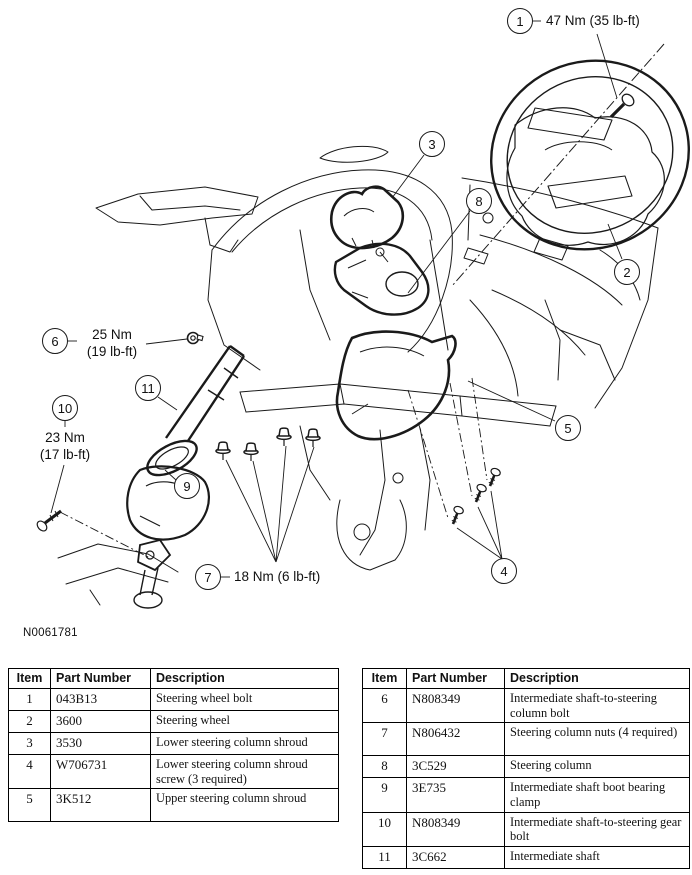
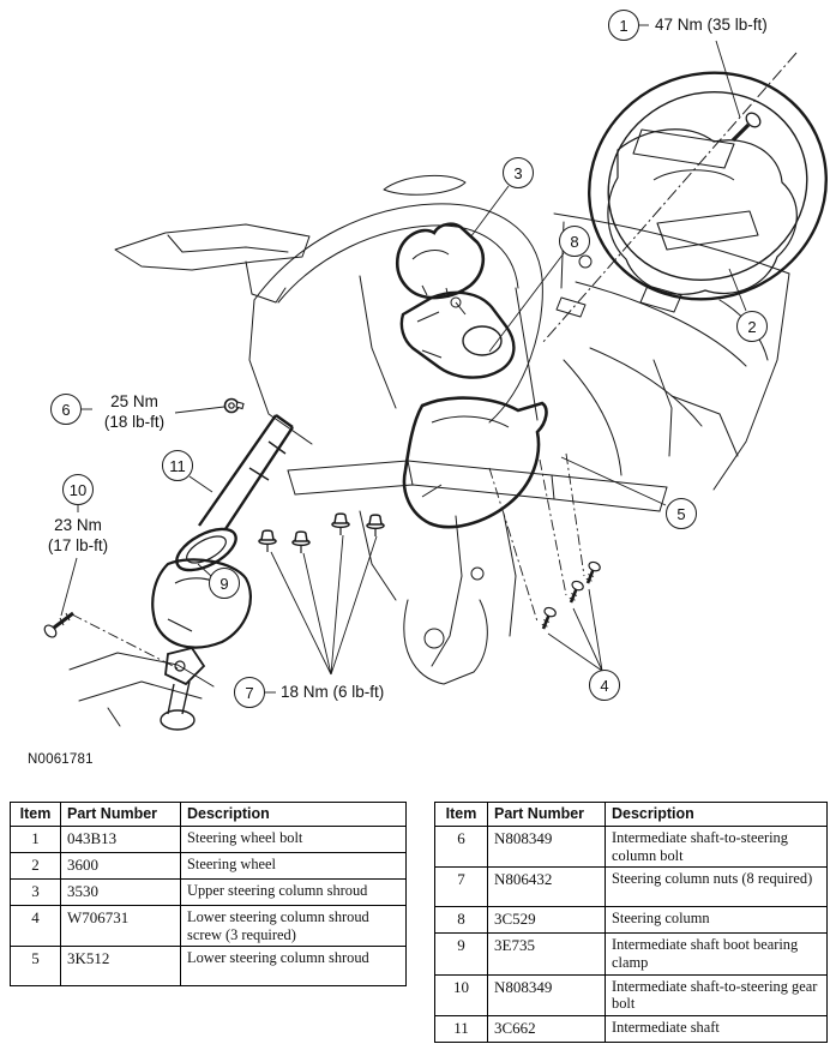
  1
  2
  3
  4
  5
  6
  7
  8
  9
  10
  11
  47 Nm (35 lb-ft)
  25 Nm
- (19 lb-ft)
+ (18 lb-ft)
  23 Nm
  (17 lb-ft)
  18 Nm (6 lb-ft)
  N0061781
  Item	Part Number	Description
  1	043B13	Steering wheel bolt
  2	3600	Steering wheel
- 3	3530	Lower steering column shroud
+ 3	3530	Upper steering column shroud
  4	W706731	Lower steering column shroud screw (3 required)
- 5	3K512	Upper steering column shroud
+ 5	3K512	Lower steering column shroud
  Item	Part Number	Description
  6	N808349	Intermediate shaft-to-steering column bolt
- 7	N806432	Steering column nuts (4 required)
+ 7	N806432	Steering column nuts (8 required)
  8	3C529	Steering column
  9	3E735	Intermediate shaft boot bearing clamp
  10	N808349	Intermediate shaft-to-steering gear bolt
  11	3C662	Intermediate shaft
